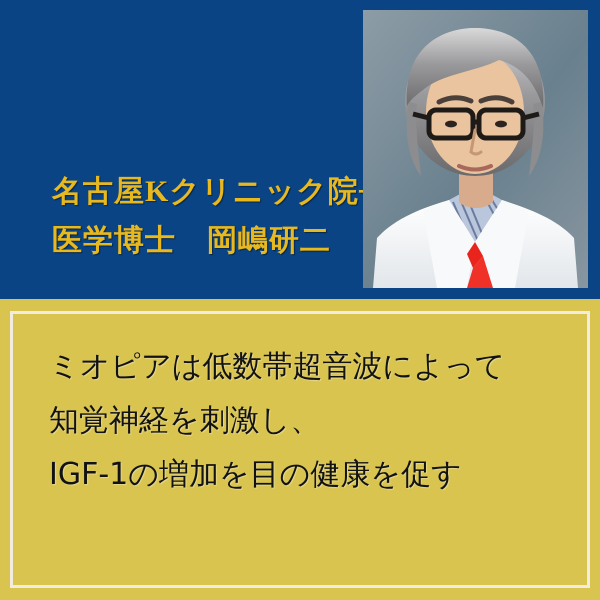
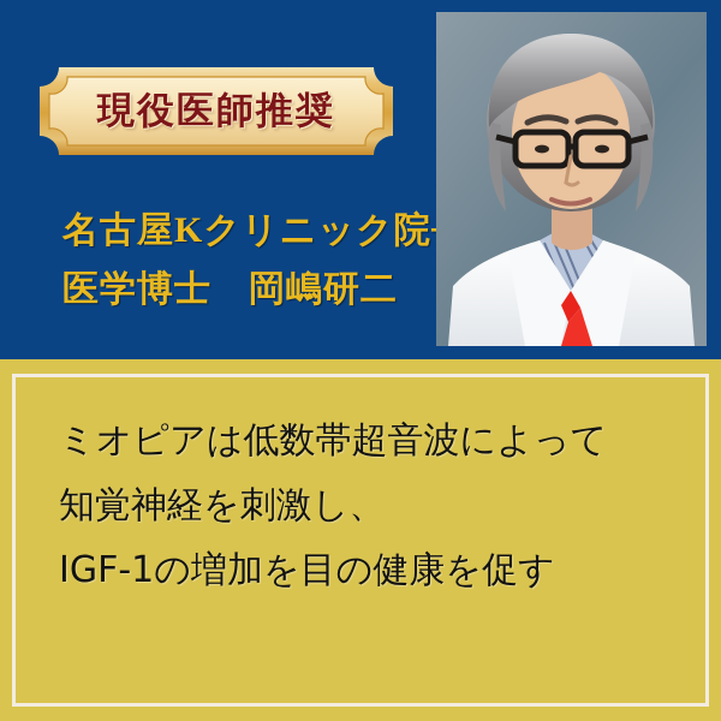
+ 現役医師推奨
  名古屋Kクリニック院
  医学博士 岡嶋研二
  ミオピアは低数帯超音波によって
  知覚神経を刺激し、
  IGF-1の増加を目の健康を促す
